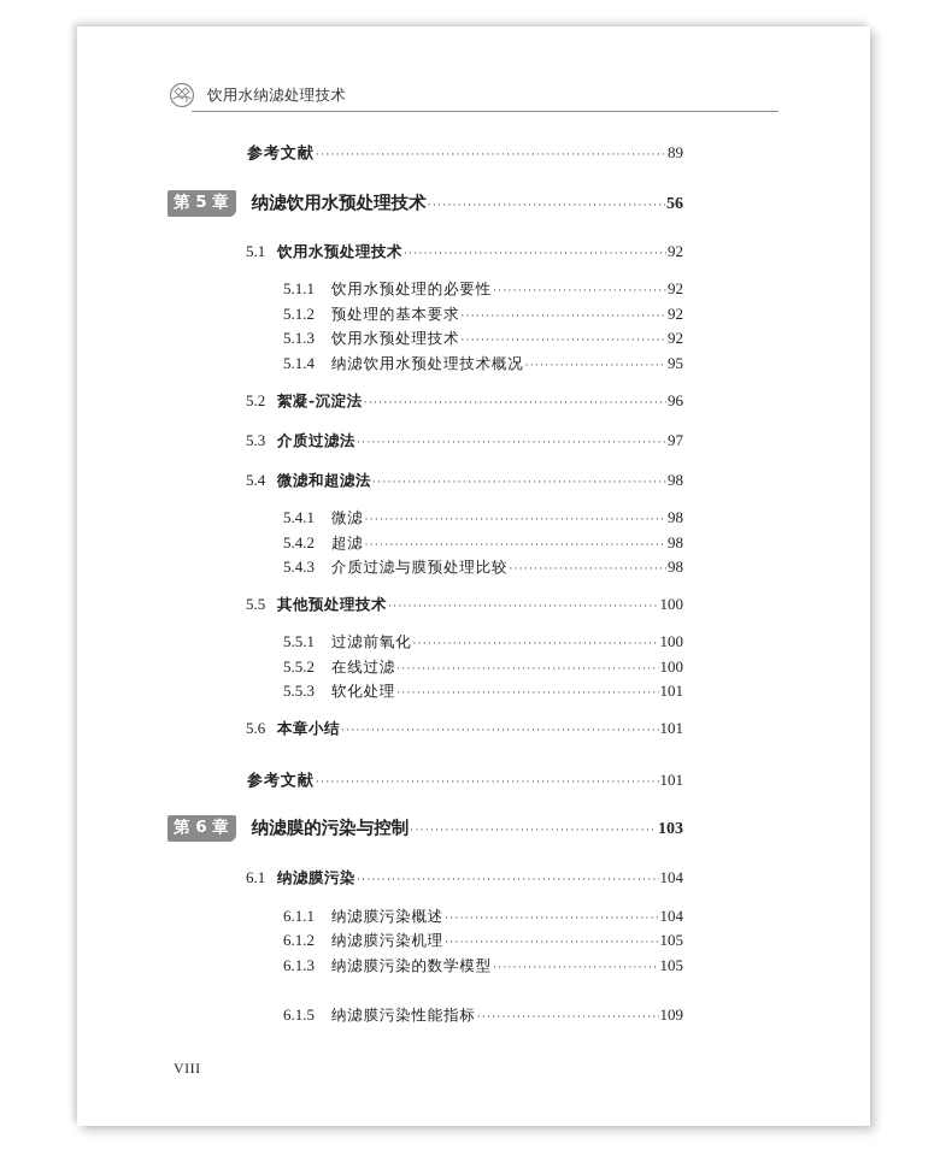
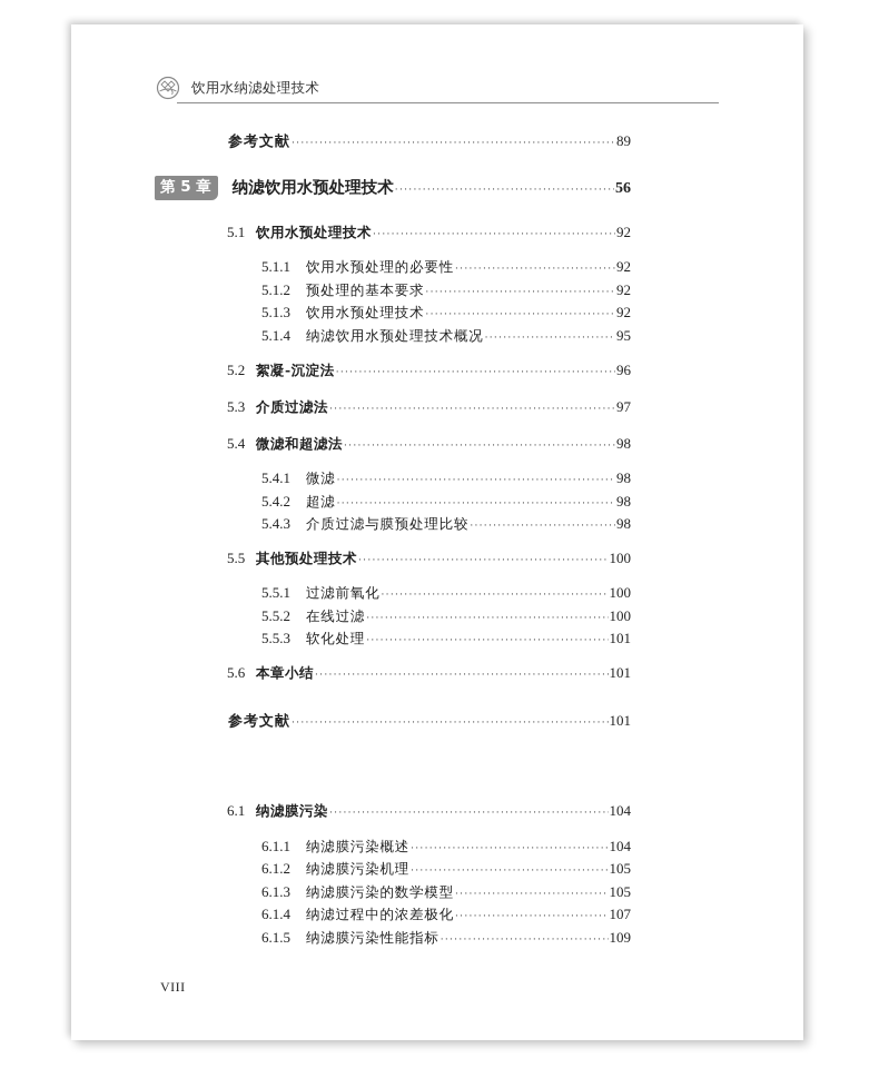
  饮用水纳滤处理技术
  参考文献
  89
  第 5 章
  纳滤饮用水预处理技术
  56
  5.1
  饮用水预处理技术
  92
  5.1.1
  饮用水预处理的必要性
  92
  5.1.2
  预处理的基本要求
  92
  5.1.3
  饮用水预处理技术
  92
  5.1.4
  纳滤饮用水预处理技术概况
  95
  5.2
  絮凝-沉淀法
  96
  5.3
  介质过滤法
  97
  5.4
  微滤和超滤法
  98
  5.4.1
  微滤
  98
  5.4.2
  超滤
  98
  5.4.3
  介质过滤与膜预处理比较
  98
  5.5
  其他预处理技术
  100
  5.5.1
  过滤前氧化
  100
  5.5.2
  在线过滤
  100
  5.5.3
  软化处理
  101
  5.6
  本章小结
  101
  参考文献
  101
- 第 6 章
- 纳滤膜的污染与控制
- 103
  6.1
  纳滤膜污染
  104
  6.1.1
  纳滤膜污染概述
  104
  6.1.2
  纳滤膜污染机理
  105
  6.1.3
  纳滤膜污染的数学模型
  105
+ 6.1.4
+ 纳滤过程中的浓差极化
+ 107
  6.1.5
  纳滤膜污染性能指标
  109
  VIII
